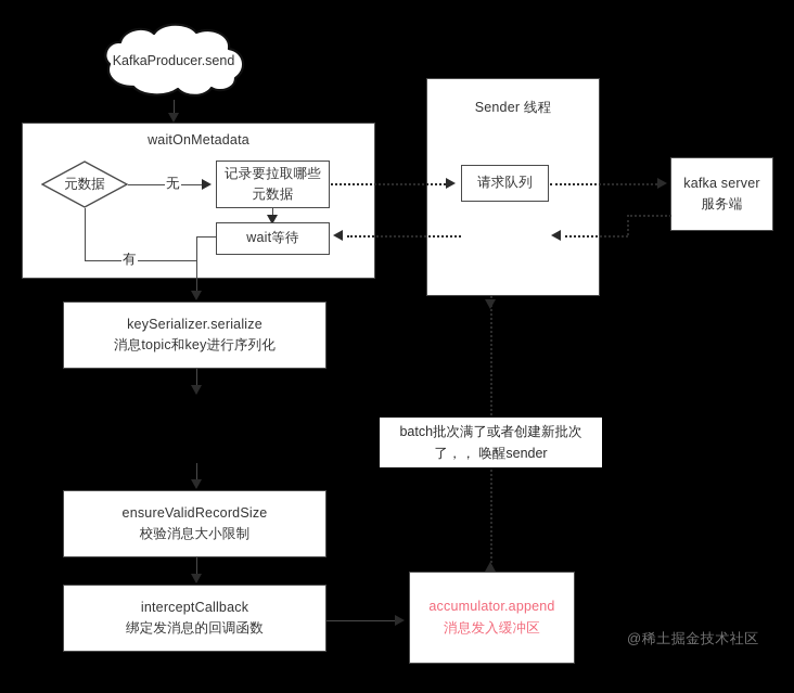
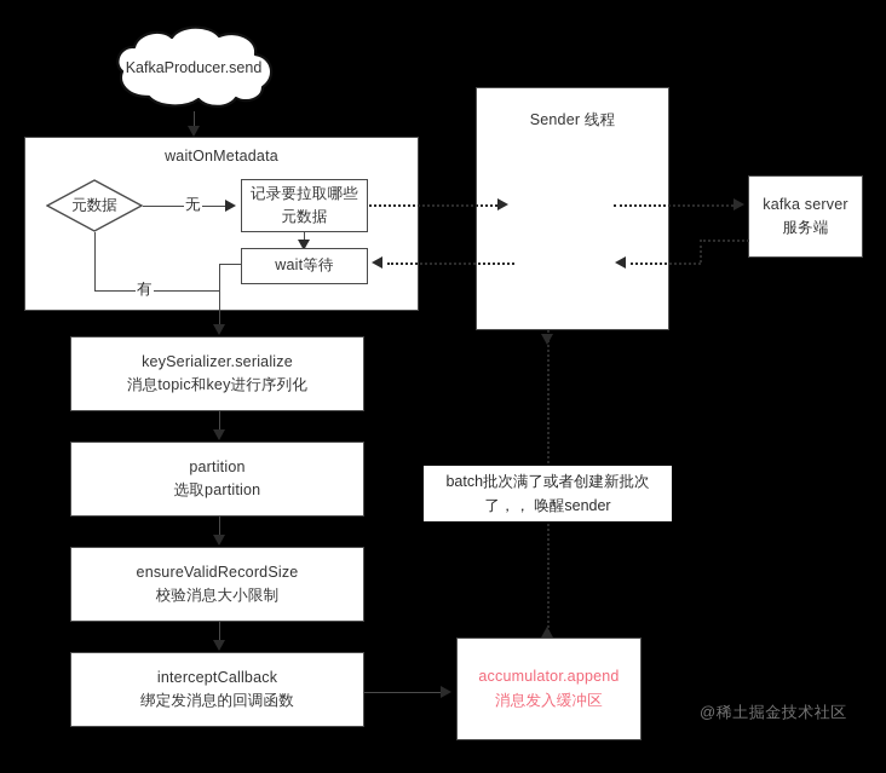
  KafkaProducer.send
  waitOnMetadata
  元数据
  无
  记录要拉取哪些
  元数据
  wait等待
  有
  Sender 线程
- 请求队列
  kafka server
  服务端
  batch批次满了或者创建新批次了，， 唤醒sender
  keySerializer.serialize
  消息topic和key进行序列化
+ partition
+ 选取partition
  ensureValidRecordSize
  校验消息大小限制
  interceptCallback
  绑定发消息的回调函数
  accumulator.append
  消息发入缓冲区
  @稀土掘金技术社区
